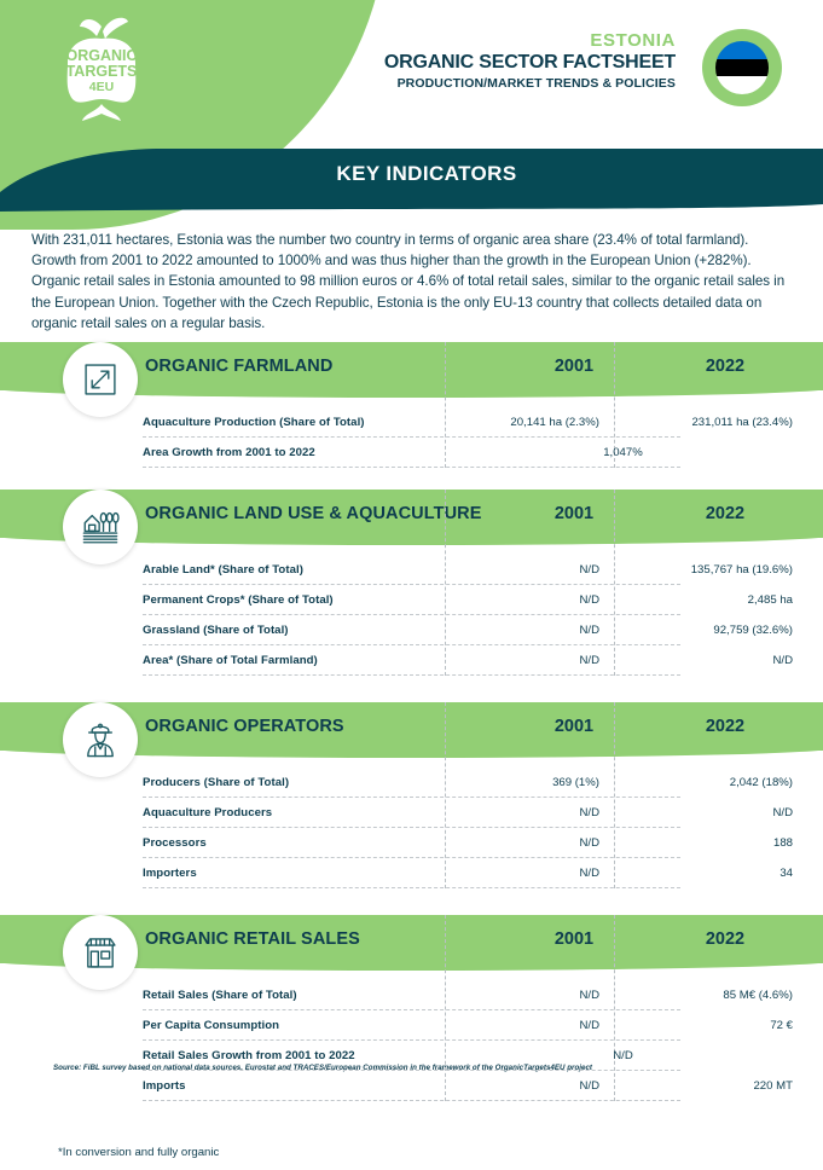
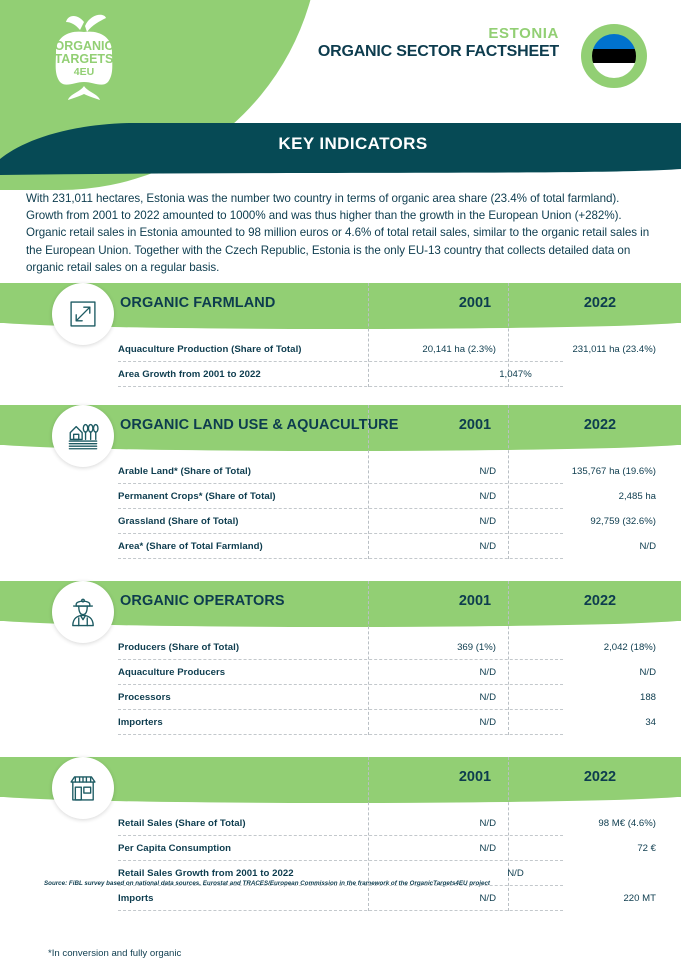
  ORGANIC
  TARGETS
  4EU
  ESTONIA
  ORGANIC SECTOR FACTSHEET
- PRODUCTION/MARKET TRENDS & POLICIES
  KEY INDICATORS
  With 231,011 hectares, Estonia was the number two country in terms of organic area share (23.4% of total farmland). Growth from 2001 to 2022 amounted to 1000% and was thus higher than the growth in the European Union (+282%). Organic retail sales in Estonia amounted to 98 million euros or 4.6% of total retail sales, similar to the organic retail sales in the European Union. Together with the Czech Republic, Estonia is the only EU-13 country that collects detailed data on organic retail sales on a regular basis.
  ORGANIC FARMLAND
  2001
  2022
  Aquaculture Production (Share of Total)
  20,141 ha (2.3%)
  231,011 ha (23.4%)
  Area Growth from 2001 to 2022
  1,047%
  ORGANIC LAND USE & AQUACULTURE
  2001
  2022
  Arable Land* (Share of Total)
  N/D
  135,767 ha (19.6%)
  Permanent Crops* (Share of Total)
  N/D
  2,485 ha
  Grassland (Share of Total)
  N/D
  92,759 (32.6%)
  Area* (Share of Total Farmland)
  N/D
  N/D
  ORGANIC OPERATORS
  2001
  2022
  Producers (Share of Total)
  369 (1%)
  2,042 (18%)
  Aquaculture Producers
  N/D
  N/D
  Processors
  N/D
  188
  Importers
  N/D
  34
- ORGANIC RETAIL SALES
  2001
  2022
  Retail Sales (Share of Total)
  N/D
- 85 M€ (4.6%)
+ 98 M€ (4.6%)
  Per Capita Consumption
  N/D
  72 €
  Retail Sales Growth from 2001 to 2022
  N/D
  Imports
  N/D
  220 MT
  *In conversion and fully organic
